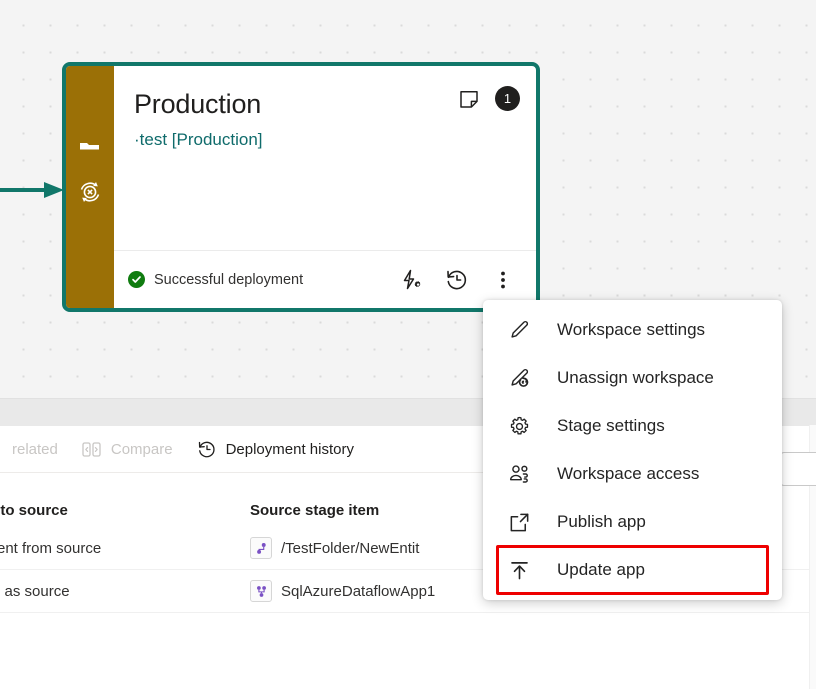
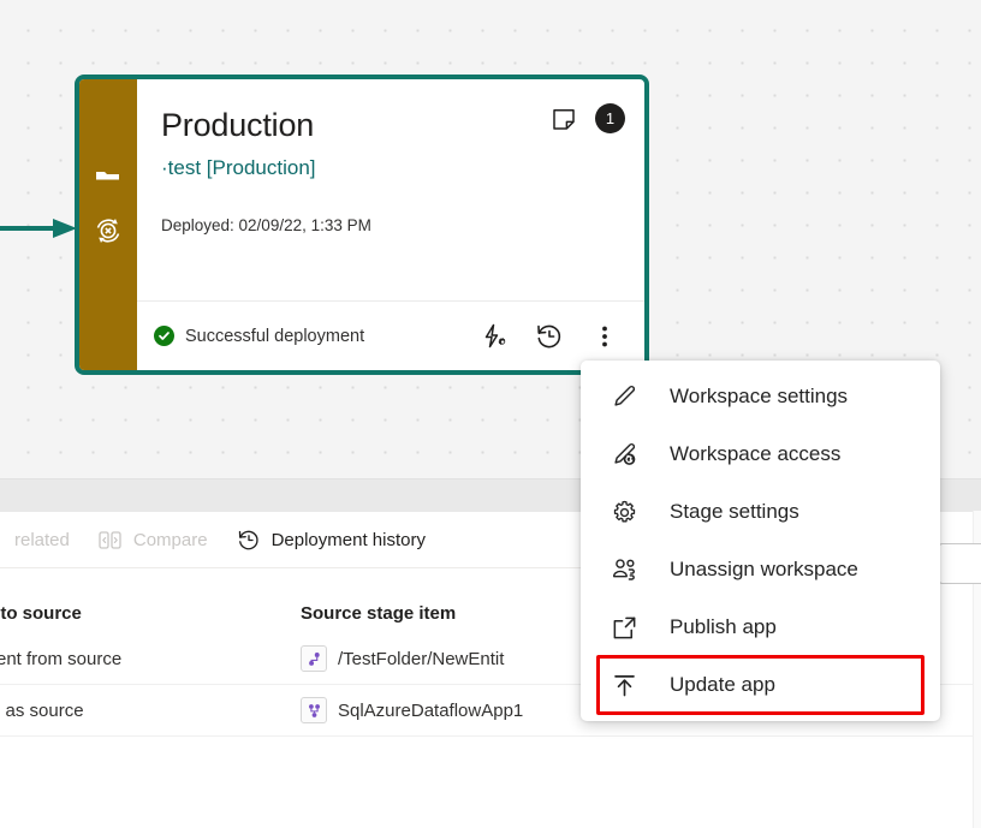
  Production
  ·test [Production]
+ Deployed: 02/09/22, 1:33 PM
  1
  Successful deployment
  related
  Compare
  Deployment history
  to source
  Source stage item
  ent from source
  /TestFolder/NewEntit
  as source
  SqlAzureDataflowApp1
  Workspace settings
- Unassign workspace
+ Workspace access
  Stage settings
- Workspace access
+ Unassign workspace
  Publish app
  Update app
